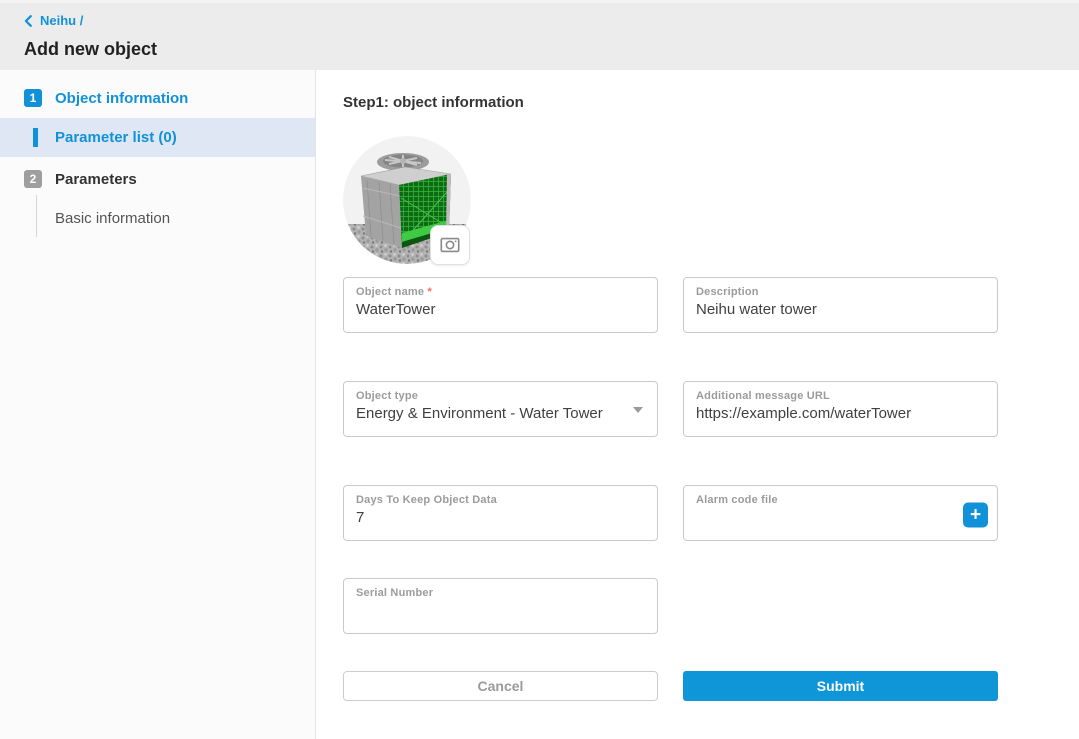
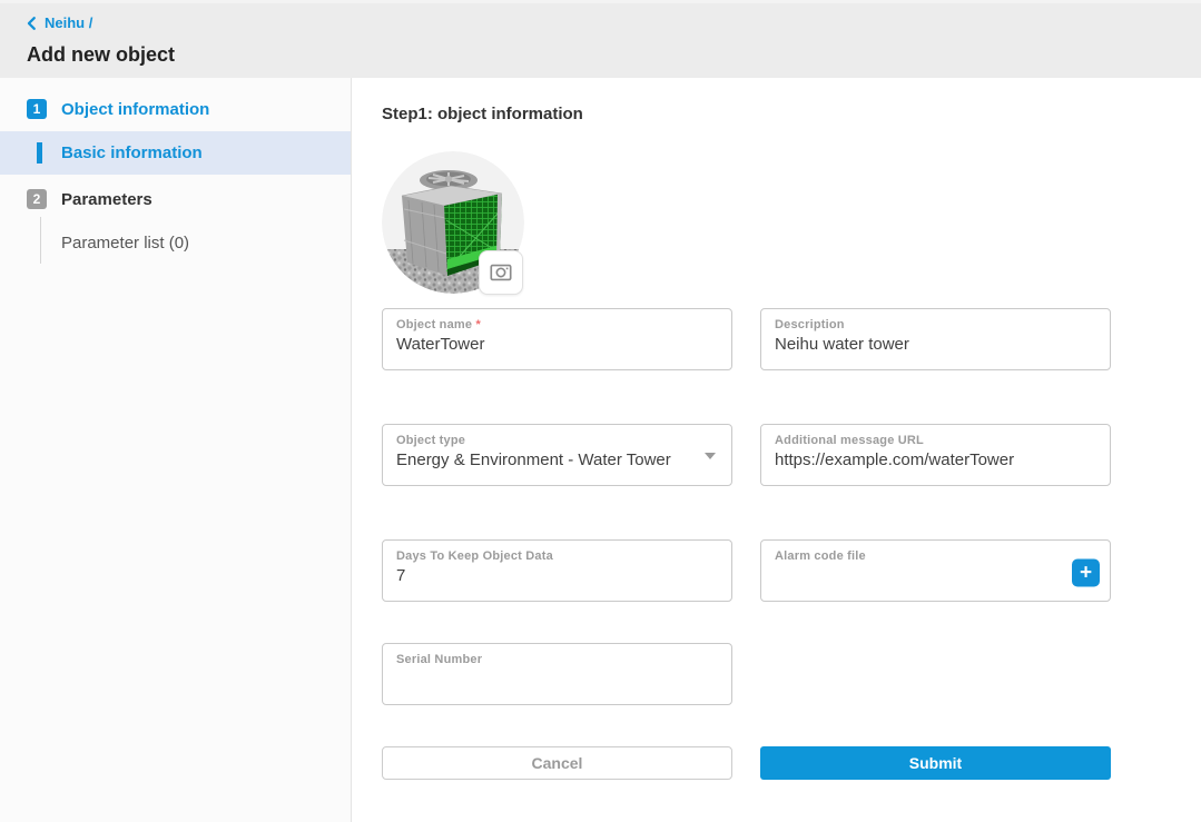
  Neihu /
  Add new object
  1
  Object information
- Parameter list (0)
+ Basic information
  2
  Parameters
- Basic information
+ Parameter list (0)
  Step1: object information
  Object name *
  WaterTower
  Description
  Neihu water tower
  Object type
  Energy & Environment - Water Tower
  Additional message URL
  https://example.com/waterTower
  Days To Keep Object Data
  7
  Alarm code file
  +
  Serial Number
  Cancel
  Submit
